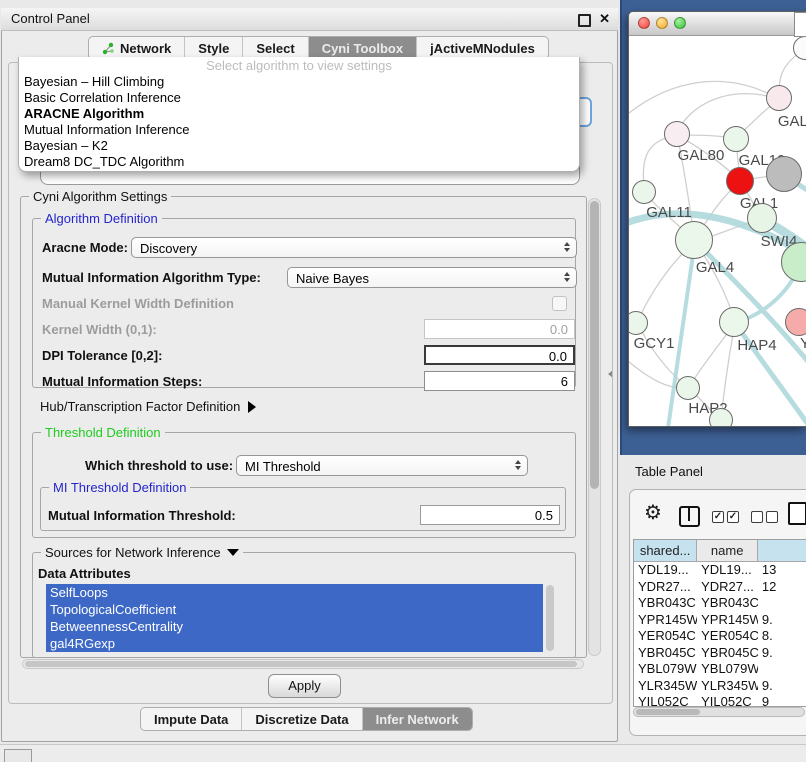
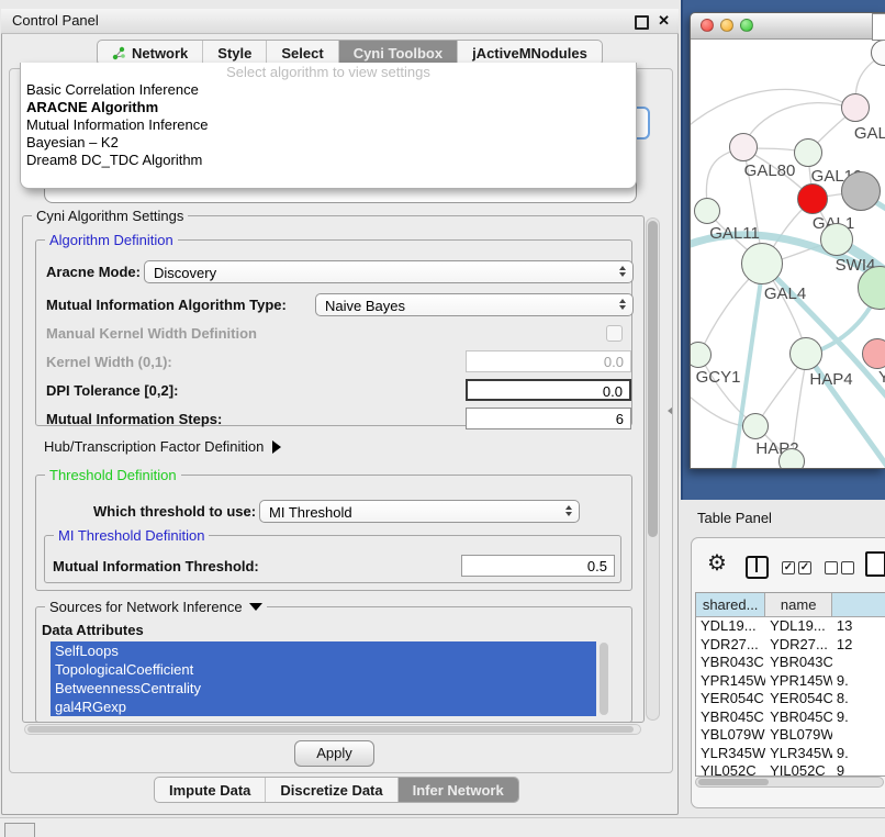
  Control Panel
  ✕
  Network
  Style
  Select
  Cyni Toolbox
  jActiveMNodules
  Select algorithm to view settings
- Bayesian – Hill Climbing
  Basic Correlation Inference
  ARACNE Algorithm
  Mutual Information Inference
  Bayesian – K2
  Dream8 DC_TDC Algorithm
  Cyni Algorithm Settings
  Algorithm Definition
  Aracne Mode:
  Discovery
  Mutual Information Algorithm Type:
  Naive Bayes
  Manual Kernel Width Definition
  Kernel Width (0,1):
  0.0
  DPI Tolerance [0,2]:
  0.0
  Mutual Information Steps:
  6
  Hub/Transcription Factor Definition
  Threshold Definition
  Which threshold to use:
  MI Threshold
  MI Threshold Definition
  Mutual Information Threshold:
  0.5
  Sources for Network Inference
  Data Attributes
  SelfLoops
  TopologicalCoefficient
  BetweennessCentrality
  gal4RGexp
  Apply
  Impute Data
  Discretize Data
  Infer Network
  GAL
  GAL80
  GAL11
  SWI4
  GAL4
  GCY1
  HAP4
  Y
  Table Panel
  ⚙
  ✓
  ✓
  shared...
  name
  YDL19...
  YDL19...
  13
  YDR27...
  YDR27...
  12
  YBR043C
  YBR043C
  YPR145W
  YPR145W
  9.
  YER054C
  YER054C
  8.
  YBR045C
  YBR045C
  9.
  YBL079W
  YBL079W
  YLR345W
  YLR345W
  9.
  YIL052C
  YIL052C
  9
